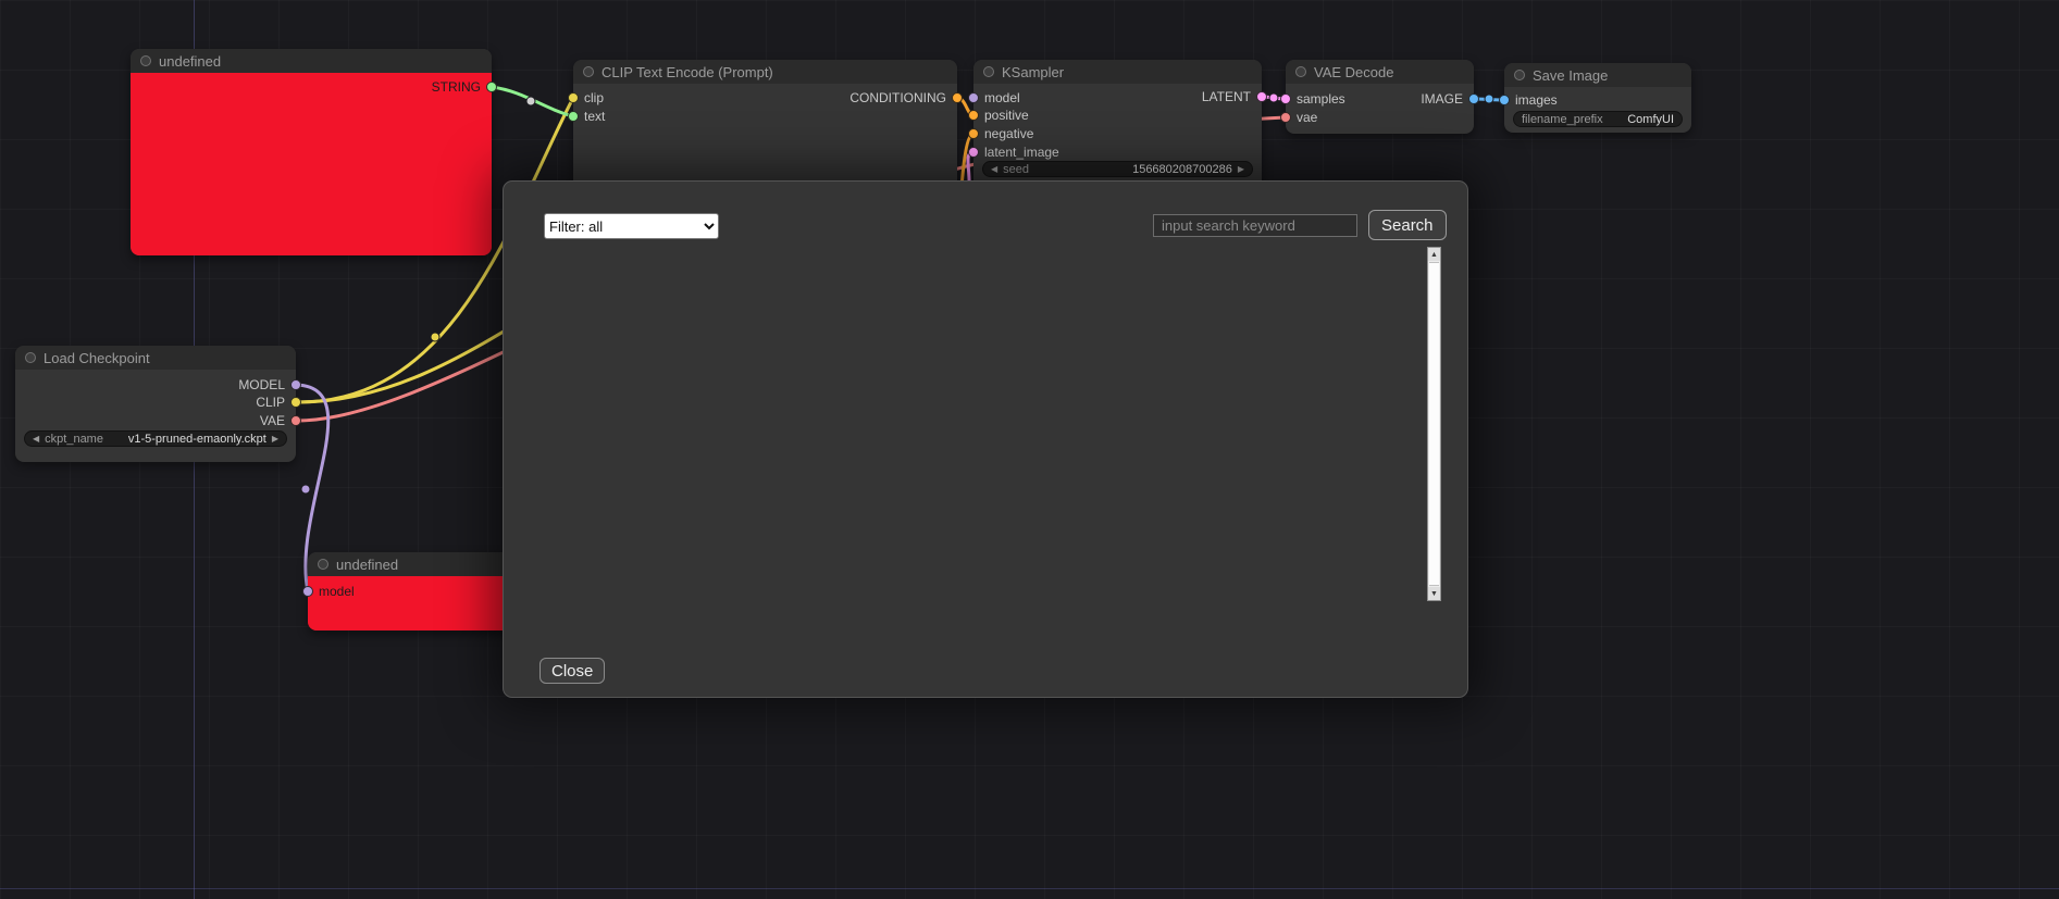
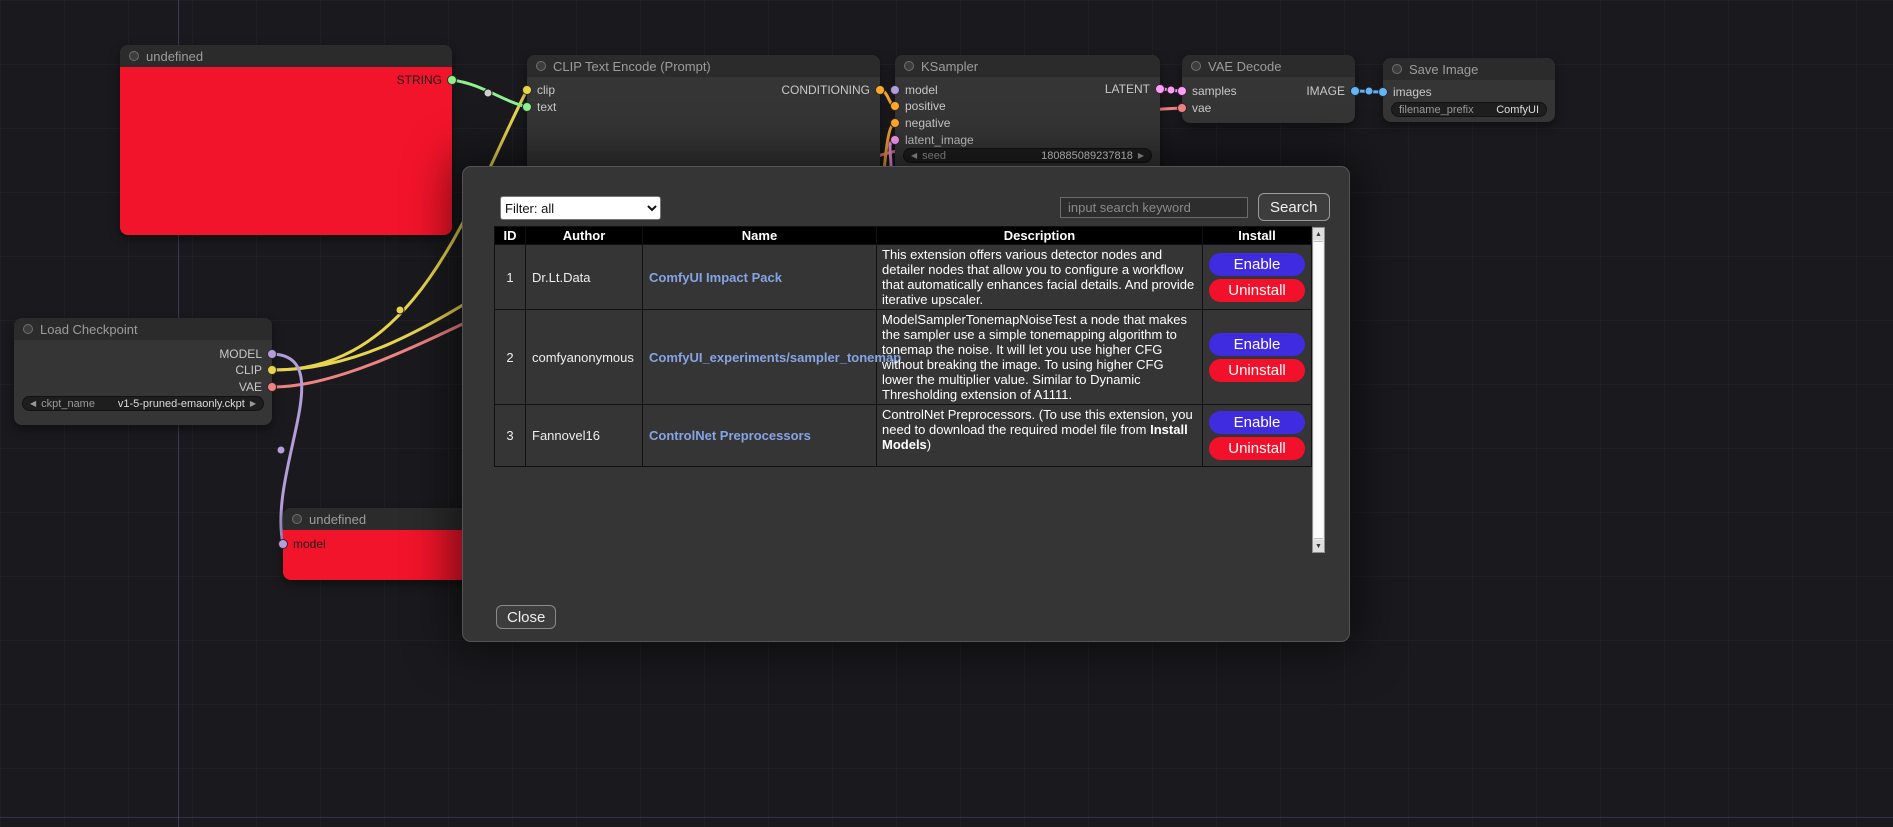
  undefined
  STRING
  CLIP Text Encode (Prompt)
  clip
  text
  CONDITIONING
  KSampler
  model
  positive
  negative
  latent_image
  LATENT
  ◀
  seed
- 156680208700286
+ 180885089237818
  ▶
  VAE Decode
  samples
  vae
  IMAGE
  Save Image
  images
  filename_prefix
  ComfyUI
  Load Checkpoint
  MODEL
  CLIP
  VAE
  ◀
  ckpt_name
  v1-5-pruned-emaonly.ckpt
  ▶
  undefined
  model
  Filter: all
  input search keyword
  Search
+ ID	Author	Name	Description	Install
+ 1	Dr.Lt.Data	ComfyUI Impact Pack	This extension offers various detector nodes and detailer nodes that allow you to configure a workflow that automatically enhances facial details. And provide iterative upscaler.	EnableUninstall
+ 2	comfyanonymous	ComfyUI_experiments/sampler_tonemap	ModelSamplerTonemapNoiseTest a node that makes the sampler use a simple tonemapping algorithm to tonemap the noise. It will let you use higher CFG without breaking the image. To using higher CFG lower the multiplier value. Similar to Dynamic Thresholding extension of A1111.	EnableUninstall
+ 3	Fannovel16	ControlNet Preprocessors	ControlNet Preprocessors. (To use this extension, you need to download the required model file from Install Models)	EnableUninstall
  Close
